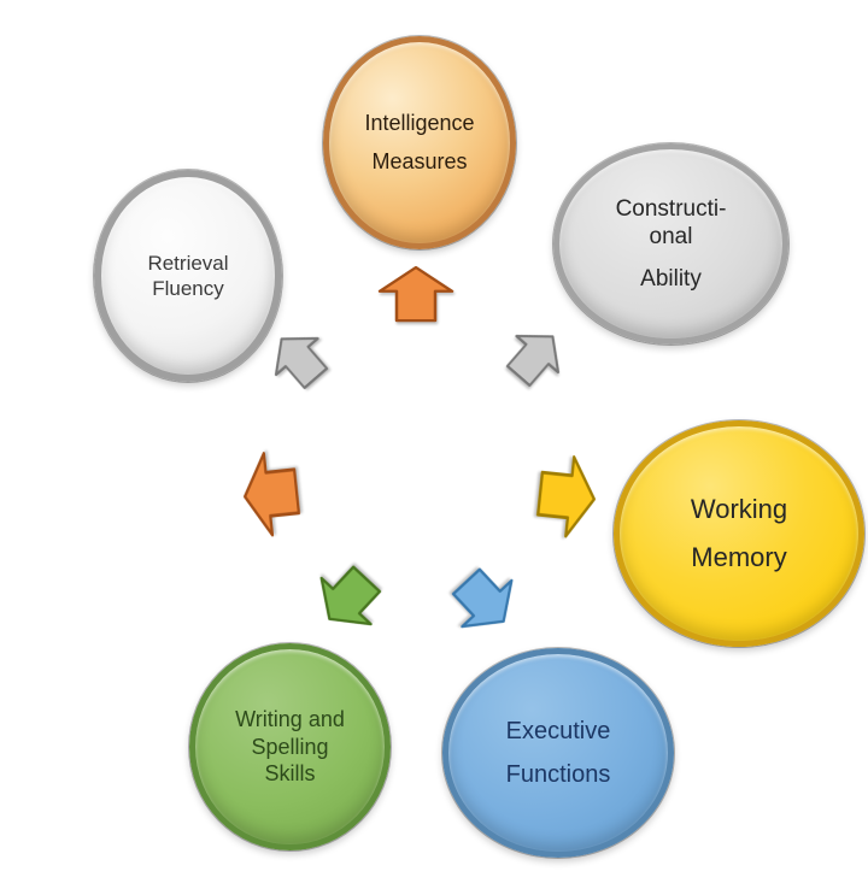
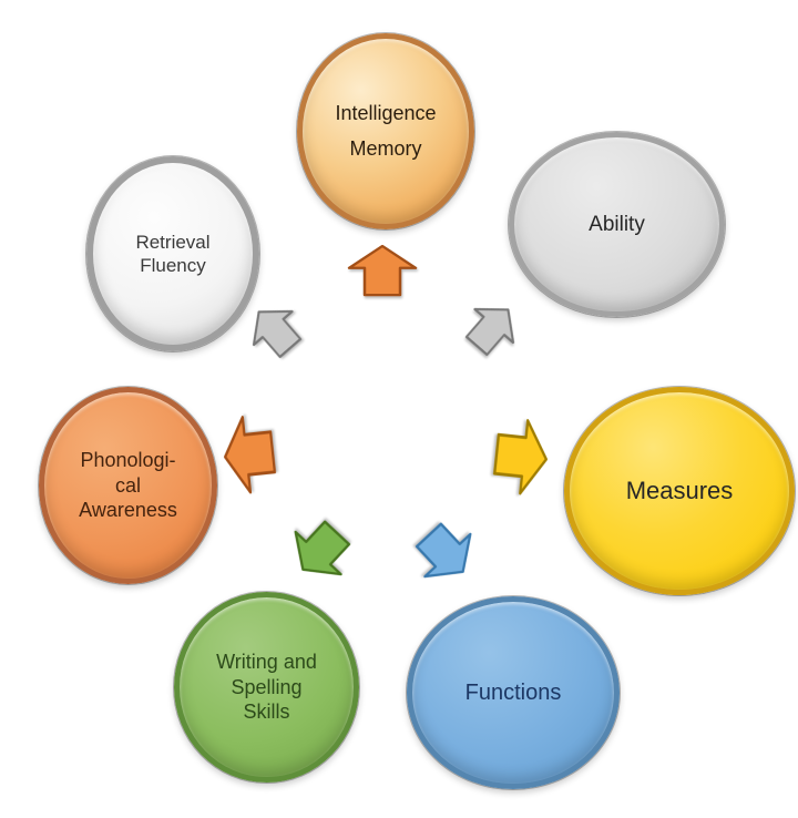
  Intelligence
- Measures
+ Memory
- Constructi-
- onal
  Ability
- Working
- Memory
+ Measures
- Executive
  Functions
  Writing and
  Spelling
  Skills
+ Phonologi-
+ cal
+ Awareness
  Retrieval
  Fluency
